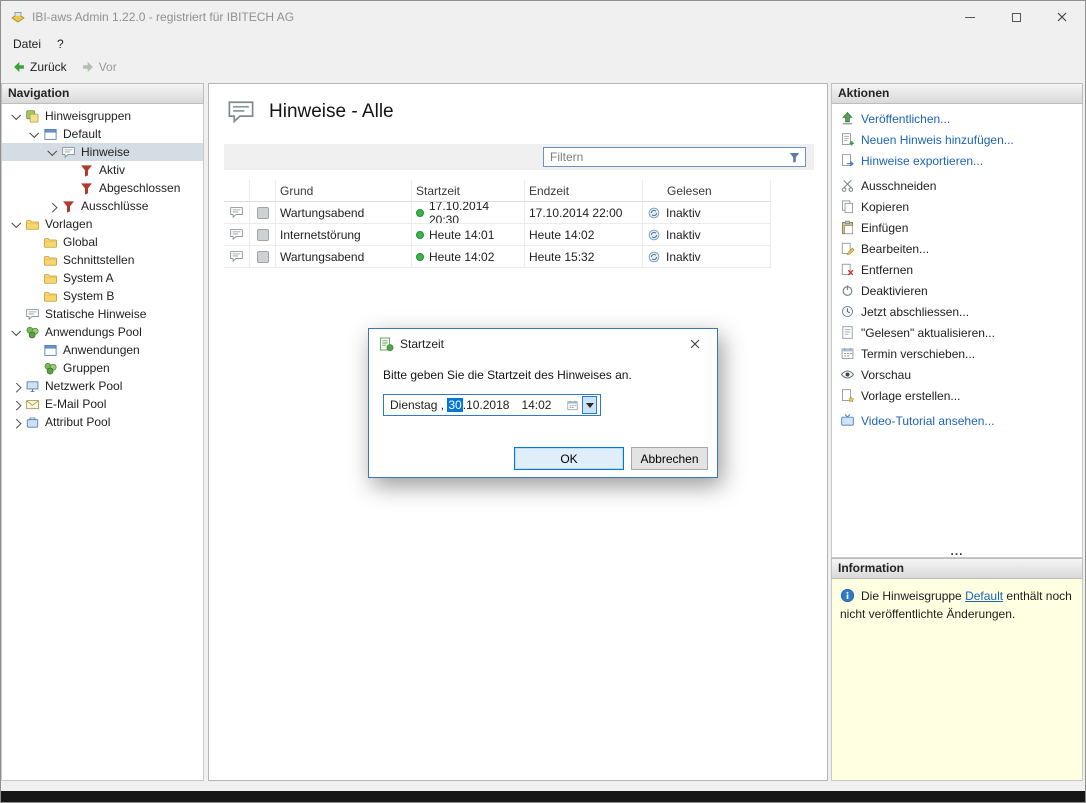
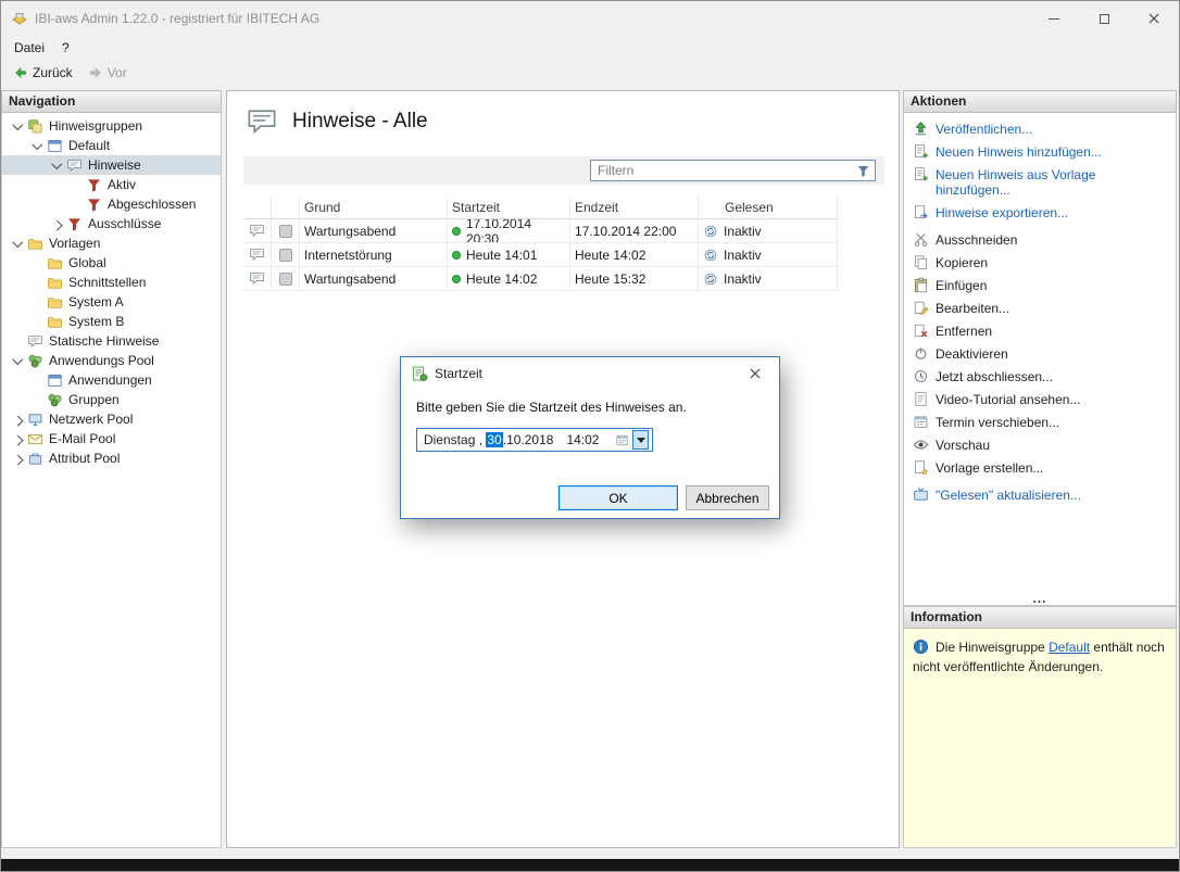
  IBI-aws Admin 1.22.0 - registriert für IBITECH AG
  Datei
  ?
  Zurück
  Vor
  Navigation
  Hinweisgruppen
  Default
  Hinweise
  Aktiv
  Abgeschlossen
  Ausschlüsse
  Vorlagen
  Global
  Schnittstellen
  System A
  System B
  Statische Hinweise
  Anwendungs Pool
  Anwendungen
  Gruppen
  Netzwerk Pool
  E-Mail Pool
  Attribut Pool
  Hinweise - Alle
  Filtern
  Grund
  Startzeit
  Endzeit
  Gelesen
  Wartungsabend
  17.10.2014 20:30
  17.10.2014 22:00
  Inaktiv
  Internetstörung
  Heute 14:01
  Heute 14:02
  Inaktiv
  Wartungsabend
  Heute 14:02
  Heute 15:32
  Inaktiv
  Aktionen
  Veröffentlichen...
  Neuen Hinweis hinzufügen...
+ Neuen Hinweis aus Vorlage hinzufügen...
  Hinweise exportieren...
  Ausschneiden
  Kopieren
  Einfügen
  Bearbeiten...
  Entfernen
  Deaktivieren
  Jetzt abschliessen...
- "Gelesen" aktualisieren...
+ Video-Tutorial ansehen...
  Termin verschieben...
  Vorschau
  Vorlage erstellen...
- Video-Tutorial ansehen...
+ "Gelesen" aktualisieren...
  ...
  Information
  Die Hinweisgruppe Default enthält noch nicht veröffentlichte Änderungen.
  Startzeit
  Bitte geben Sie die Startzeit des Hinweises an.
  Dienstag ,
  30
  .10.2018
  14:02
  OK
  Abbrechen
